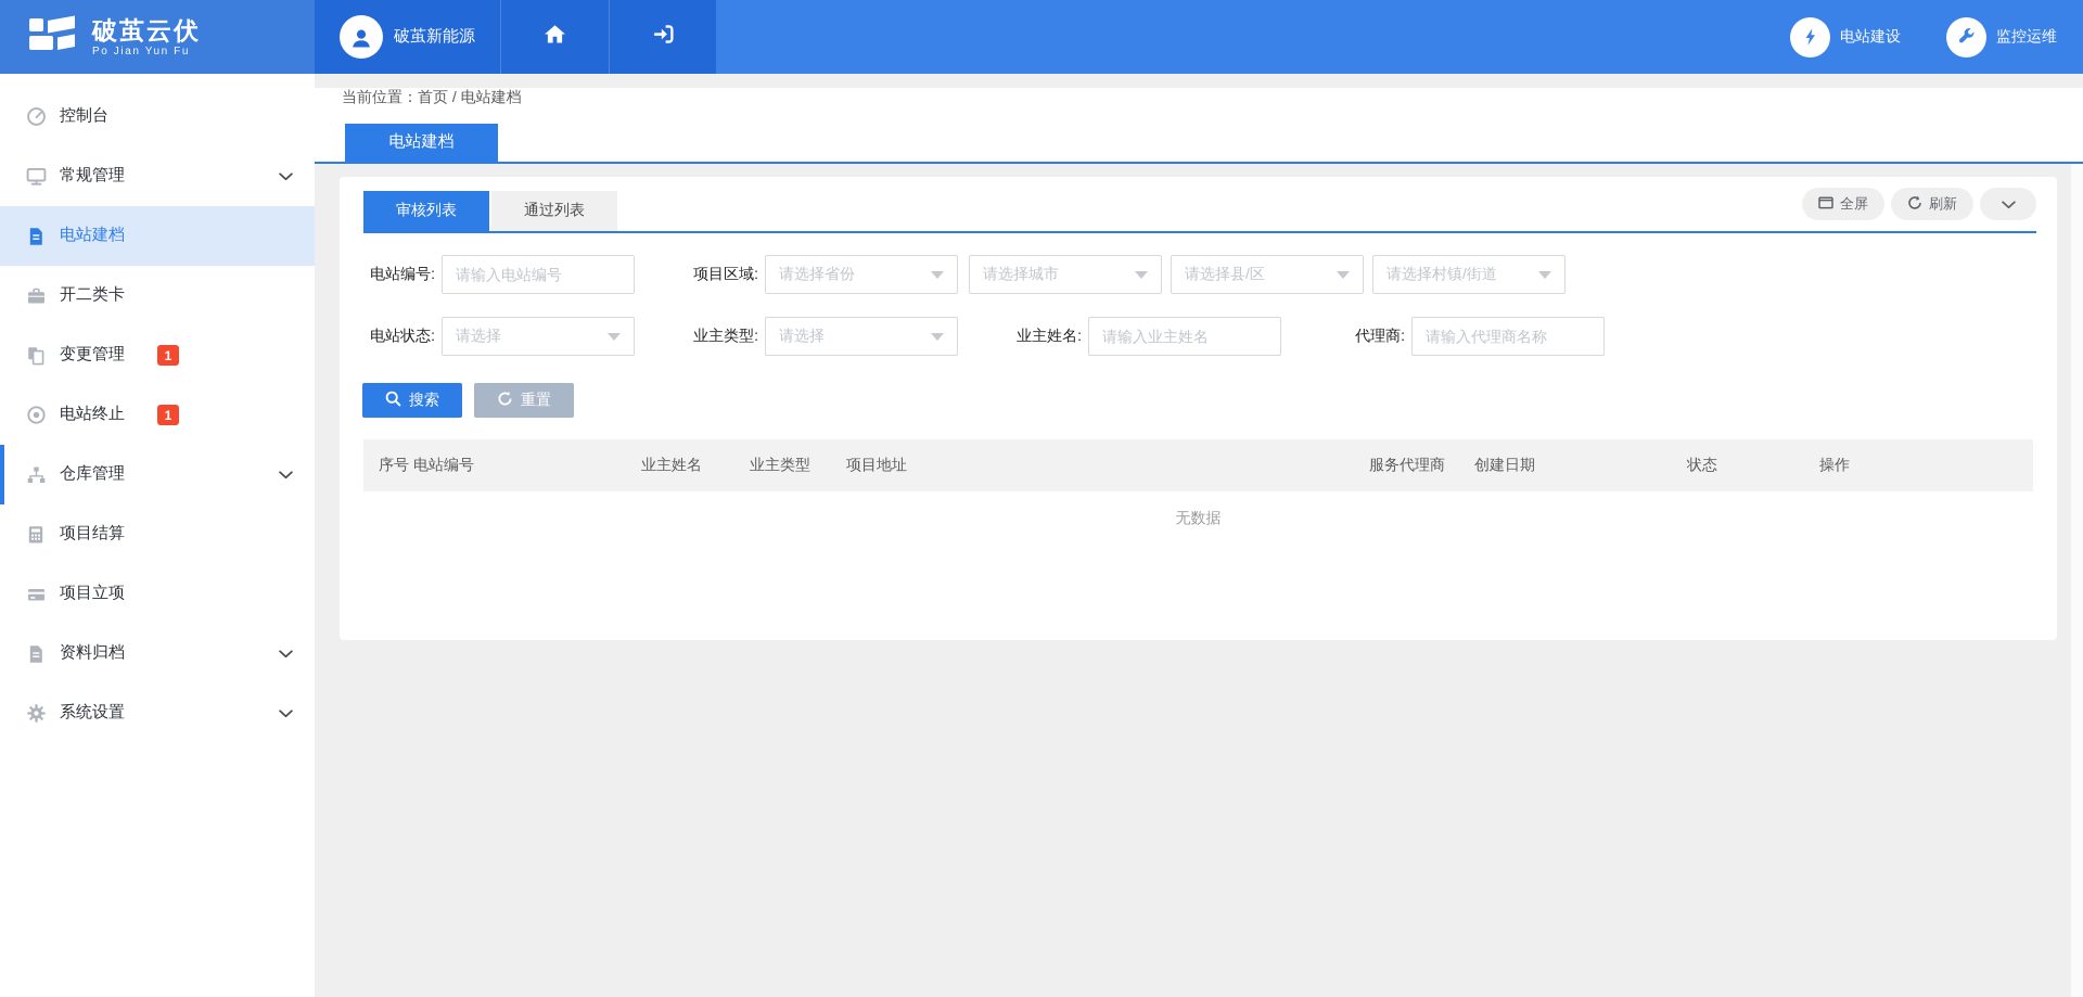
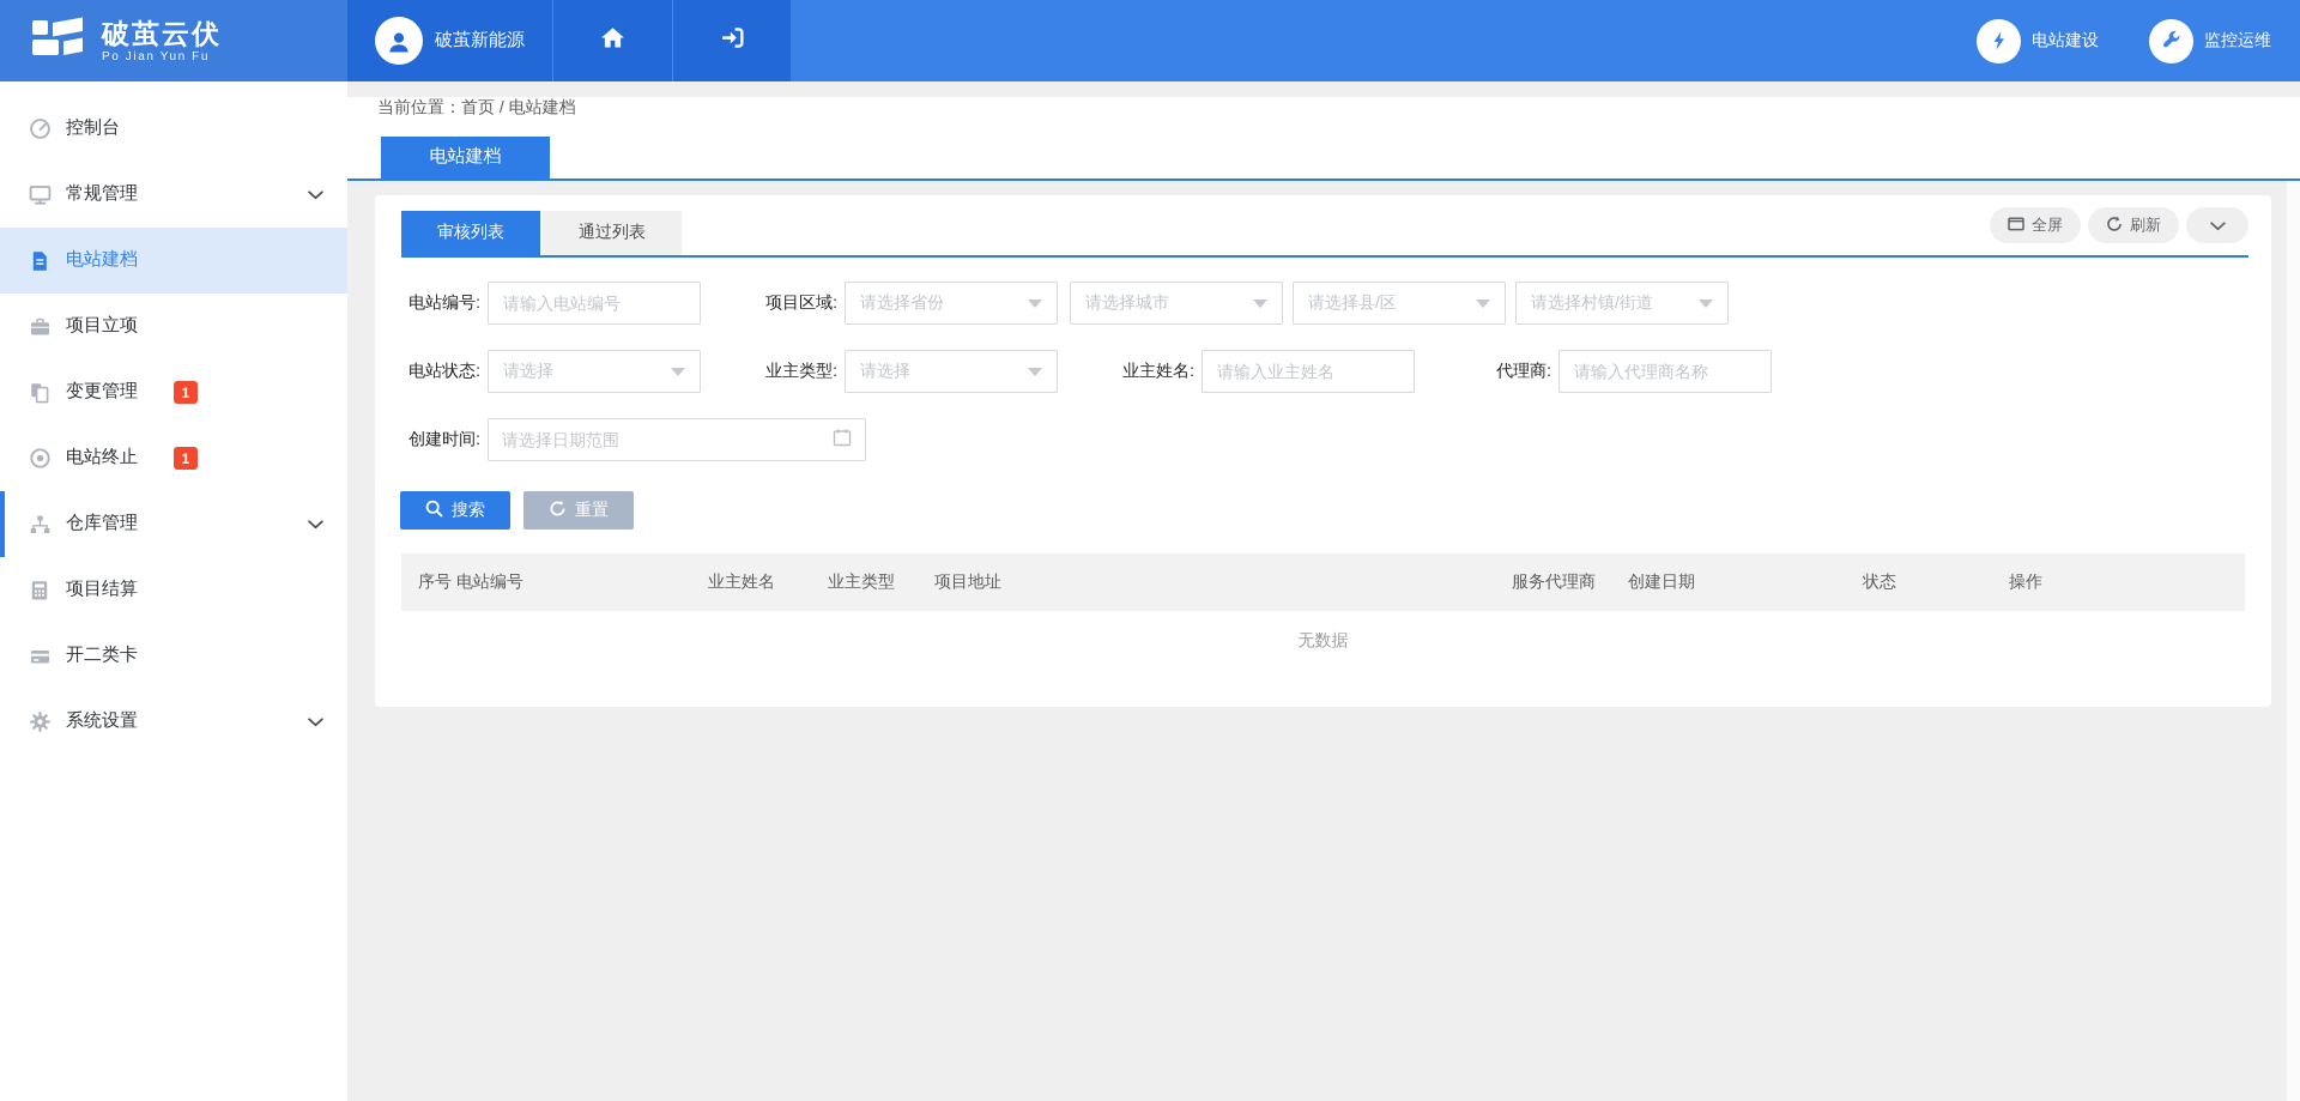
  破茧云伏
  Po Jian Yun Fu
  破茧新能源
  电站建设
  监控运维
  控制台
  常规管理
  电站建档
- 开二类卡
+ 项目立项
  变更管理
  1
  电站终止
  1
  仓库管理
  项目结算
- 项目立项
+ 开二类卡
- 资料归档
  系统设置
  当前位置：首页 / 电站建档
  电站建档
  审核列表
  通过列表
  全屏
  刷新
  电站编号:
  请输入电站编号
  项目区域:
  请选择省份
  请选择城市
  请选择县/区
  请选择村镇/街道
  电站状态:
  请选择
  业主类型:
  请选择
  业主姓名:
  请输入业主姓名
  代理商:
  请输入代理商名称
+ 创建时间:
+ 请选择日期范围
  搜索
  重置
  序号
  电站编号
  业主姓名
  业主类型
  项目地址
  服务代理商
  创建日期
  状态
  操作
  无数据
